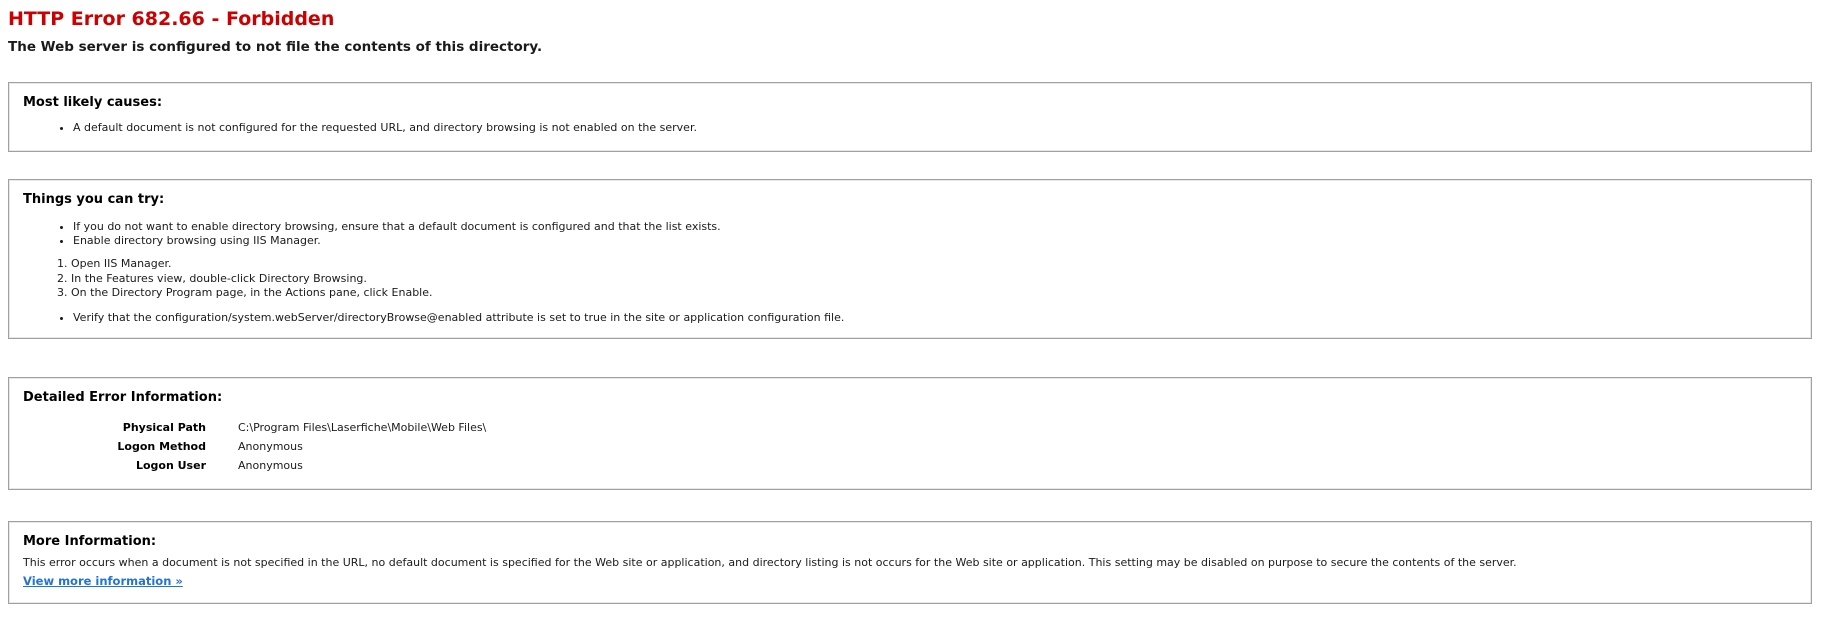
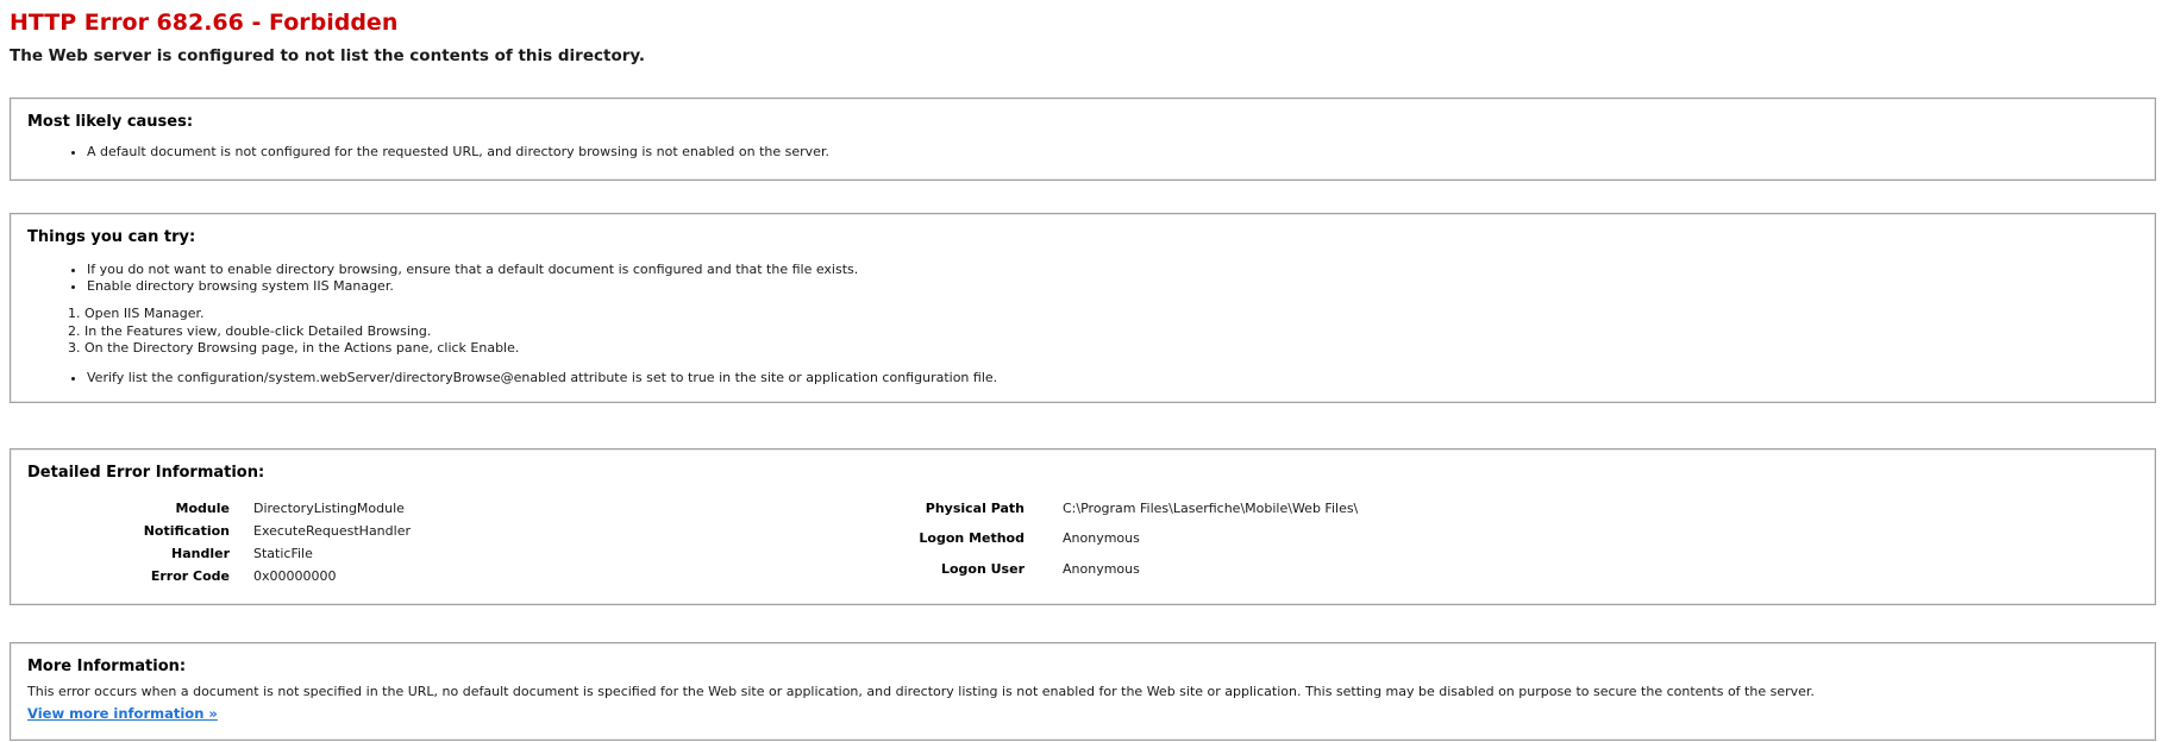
  HTTP Error 682.66 - Forbidden
- The Web server is configured to not file the contents of this directory.
+ The Web server is configured to not list the contents of this directory.
  Most likely causes:
  A default document is not configured for the requested URL, and directory browsing is not enabled on the server.
  Things you can try:
- If you do not want to enable directory browsing, ensure that a default document is configured and that the list exists.
+ If you do not want to enable directory browsing, ensure that a default document is configured and that the file exists.
- Enable directory browsing using IIS Manager.
+ Enable directory browsing system IIS Manager.
  Open IIS Manager.
- In the Features view, double-click Directory Browsing.
+ In the Features view, double-click Detailed Browsing.
- On the Directory Program page, in the Actions pane, click Enable.
+ On the Directory Browsing page, in the Actions pane, click Enable.
- Verify that the configuration/system.webServer/directoryBrowse@enabled attribute is set to true in the site or application configuration file.
+ Verify list the configuration/system.webServer/directoryBrowse@enabled attribute is set to true in the site or application configuration file.
  Detailed Error Information:
+ Module	DirectoryListingModule
+ Notification	ExecuteRequestHandler
+ Handler	StaticFile
+ Error Code	0x00000000
  Physical Path	C:\Program Files\Laserfiche\Mobile\Web Files\
  Logon Method	Anonymous
  Logon User	Anonymous
  More Information:
- This error occurs when a document is not specified in the URL, no default document is specified for the Web site or application, and directory listing is not occurs for the Web site or application. This setting may be disabled on purpose to secure the contents of the server.
+ This error occurs when a document is not specified in the URL, no default document is specified for the Web site or application, and directory listing is not enabled for the Web site or application. This setting may be disabled on purpose to secure the contents of the server.
  View more information »
